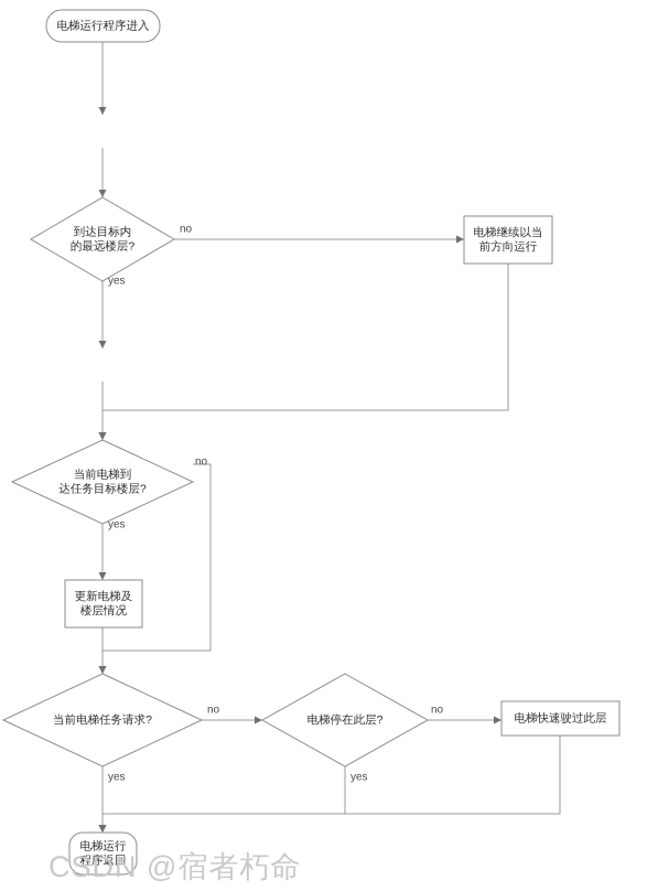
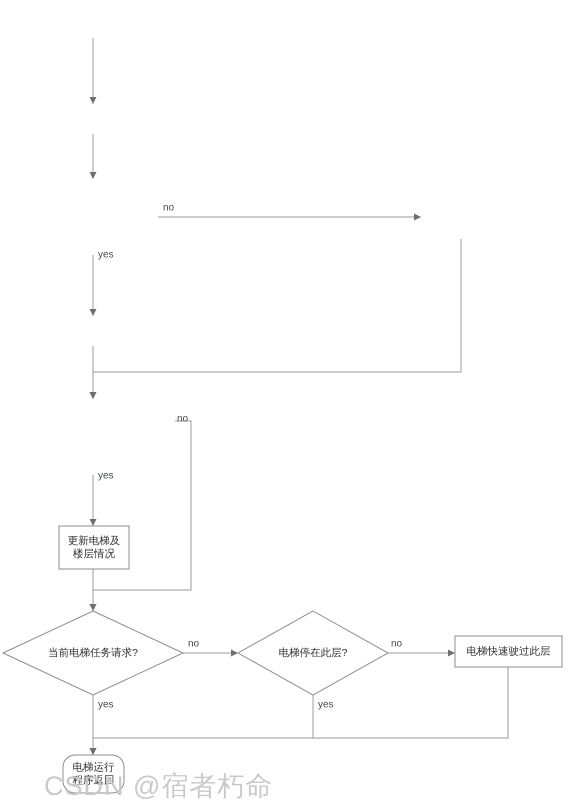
- 电梯运行程序进入
- 到达目标内
- 的最远楼层?
- 电梯继续以当
- 前方向运行
- 当前电梯到
- 达任务目标楼层?
  更新电梯及
  楼层情况
  当前电梯任务请求?
  电梯停在此层?
  电梯快速驶过此层
  电梯运行
  程序返回
  no
  yes
  no
  yes
  no
  no
  yes
  yes
  CSDN @宿者朽命
